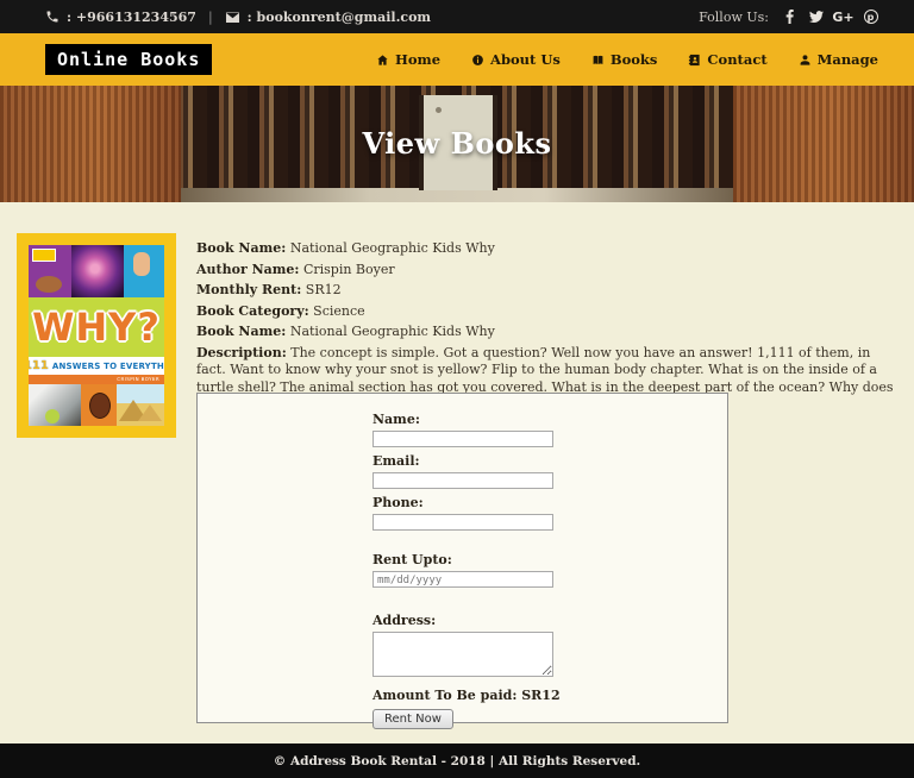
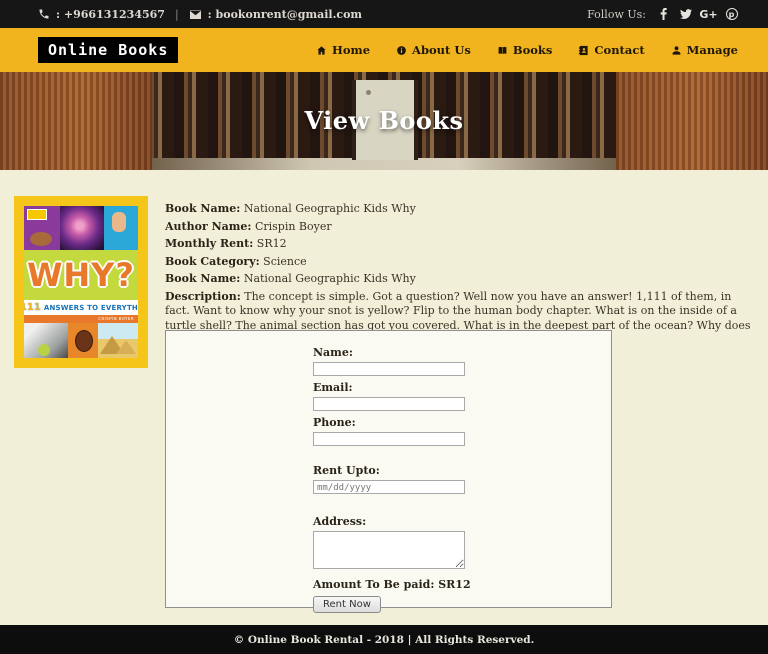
  : +966131234567
  |
  : bookonrent@gmail.com
  Follow Us:
  G+
  p
  Online Books
  Home
  About Us
  Books
  Contact
  Manage
  View Books
  WHY?
  ANSWERS TO EVERYTH
  Book Name: National Geographic Kids Why
  Author Name: Crispin Boyer
  Monthly Rent: SR12
  Book Category: Science
  Book Name: National Geographic Kids Why
  Description: The concept is simple. Got a question? Well now you have an answer! 1,111 of them, in fact. Want to know why your snot is yellow? Flip to the human body chapter. What is on the inside of a turtle shell? The animal section has got you covered. What is in the deepest part of the ocean? Why does
  Name:
  Email:
  Phone:
  Rent Upto:
  mm/dd/yyyy
  Address:
  Amount To Be paid: SR12
  Rent Now
- © Address Book Rental - 2018 | All Rights Reserved.
+ © Online Book Rental - 2018 | All Rights Reserved.
